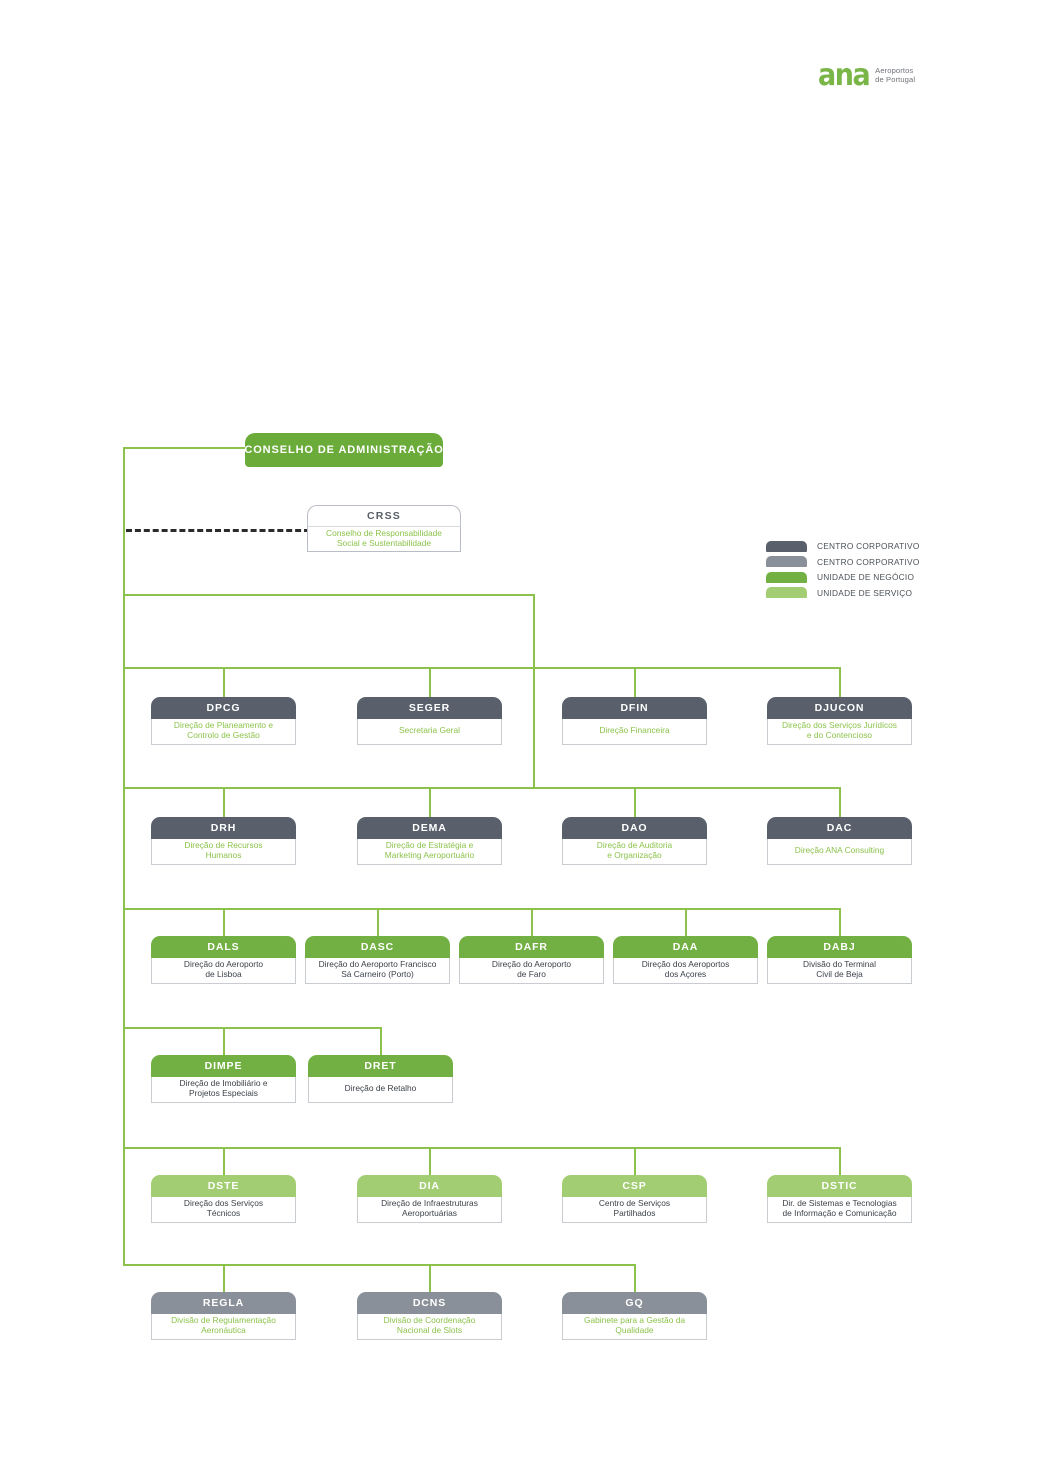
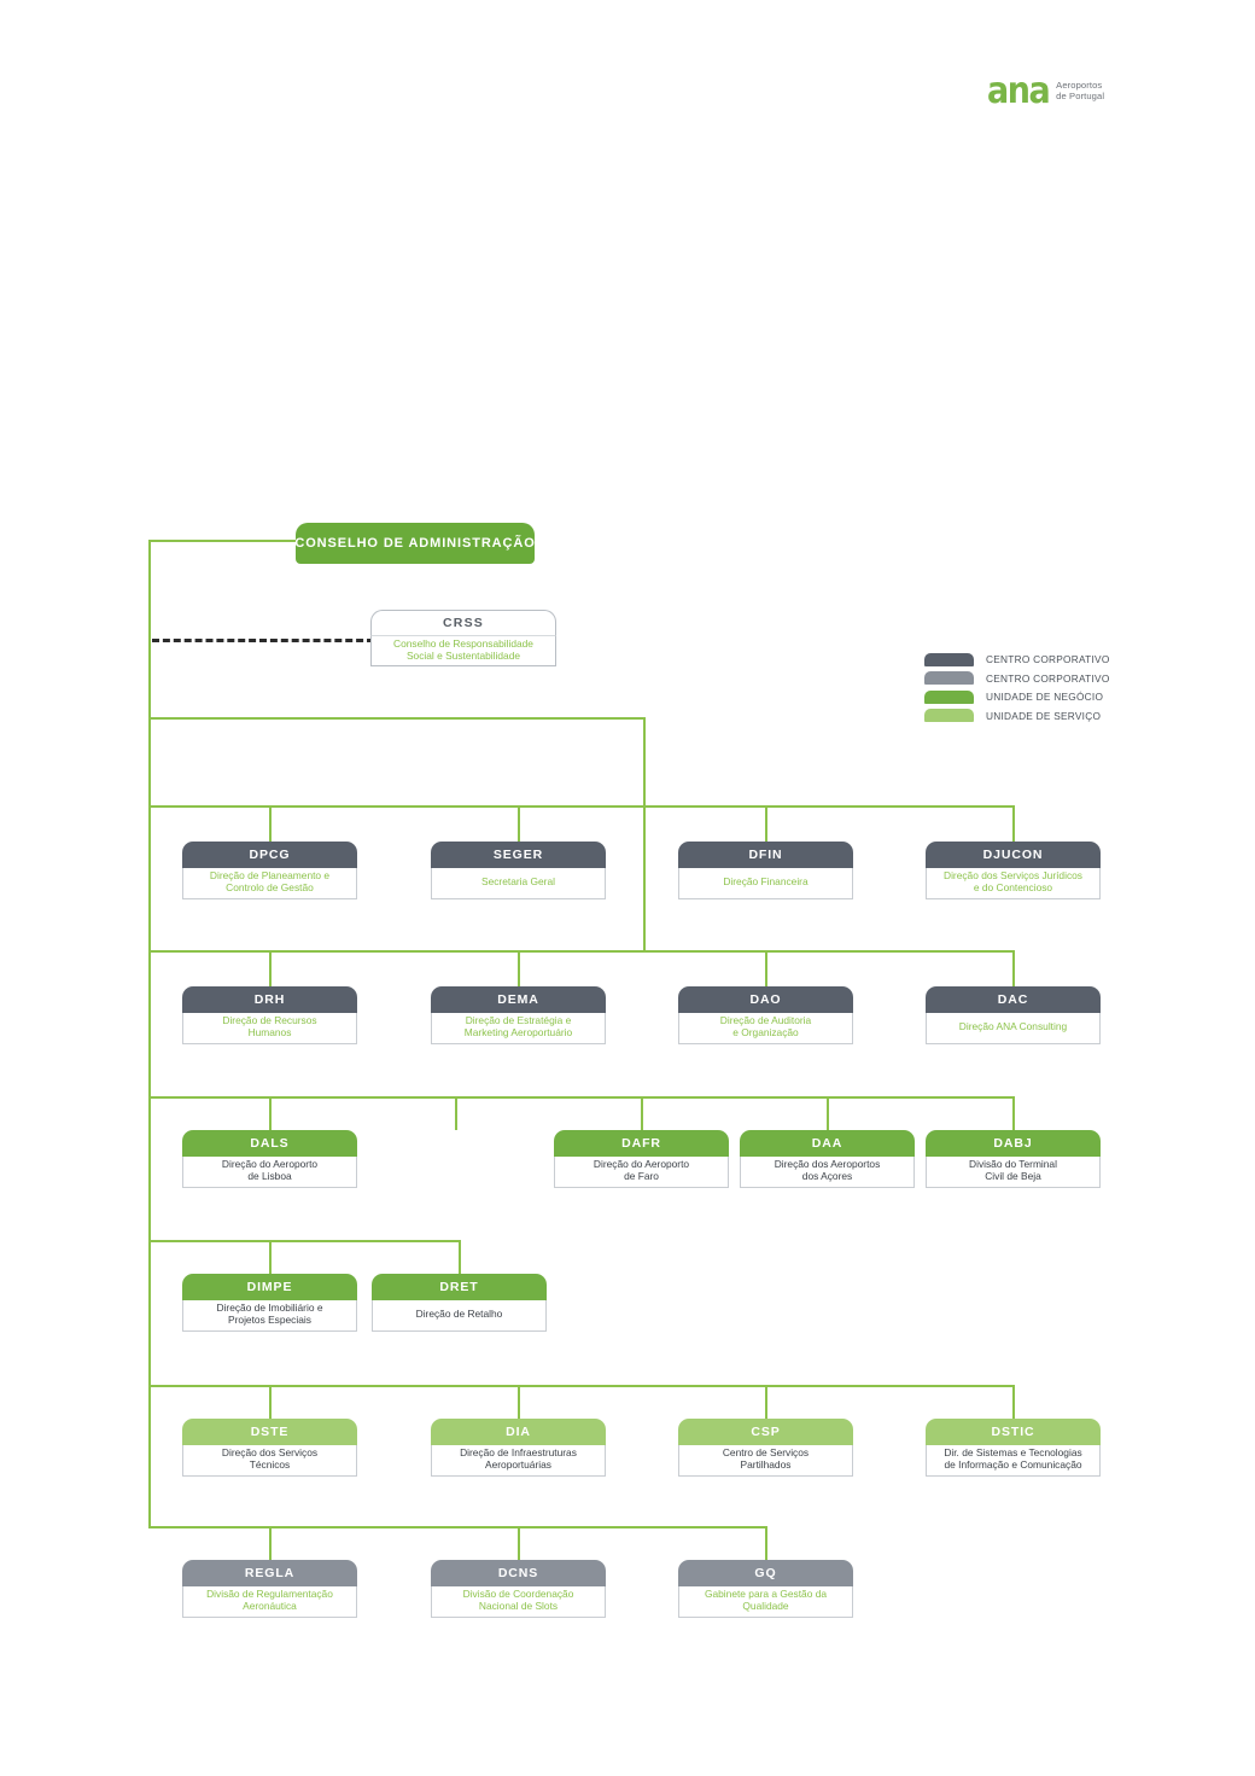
  ana
  Aeroportos
  de Portugal
  CONSELHO DE ADMINISTRAÇÃO
  CRSS
  Conselho de Responsabilidade
  Social e Sustentabilidade
  CENTRO CORPORATIVO
  CENTRO CORPORATIVO
  UNIDADE DE NEGÓCIO
  UNIDADE DE SERVIÇO
  DPCG
  Direção de Planeamento e
  Controlo de Gestão
  SEGER
  Secretaria Geral
  DFIN
  Direção Financeira
  DJUCON
  Direção dos Serviços Jurídicos
  e do Contencioso
  DRH
  Direção de Recursos
  Humanos
  DEMA
  Direção de Estratégia e
  Marketing Aeroportuário
  DAO
  Direção de Auditoria
  e Organização
  DAC
  Direção ANA Consulting
  DALS
  Direção do Aeroporto
  de Lisboa
- DASC
- Direção do Aeroporto Francisco
- Sá Carneiro (Porto)
  DAFR
  Direção do Aeroporto
  de Faro
  DAA
  Direção dos Aeroportos
  dos Açores
  DABJ
  Divisão do Terminal
  Civil de Beja
  DIMPE
  Direção de Imobiliário e
  Projetos Especiais
  DRET
  Direção de Retalho
  DSTE
  Direção dos Serviços
  Técnicos
  DIA
  Direção de Infraestruturas
  Aeroportuárias
  CSP
  Centro de Serviços
  Partilhados
  DSTIC
  Dir. de Sistemas e Tecnologias
  de Informação e Comunicação
  REGLA
  Divisão de Regulamentação
  Aeronáutica
  DCNS
  Divisão de Coordenação
  Nacional de Slots
  GQ
  Gabinete para a Gestão da
  Qualidade
